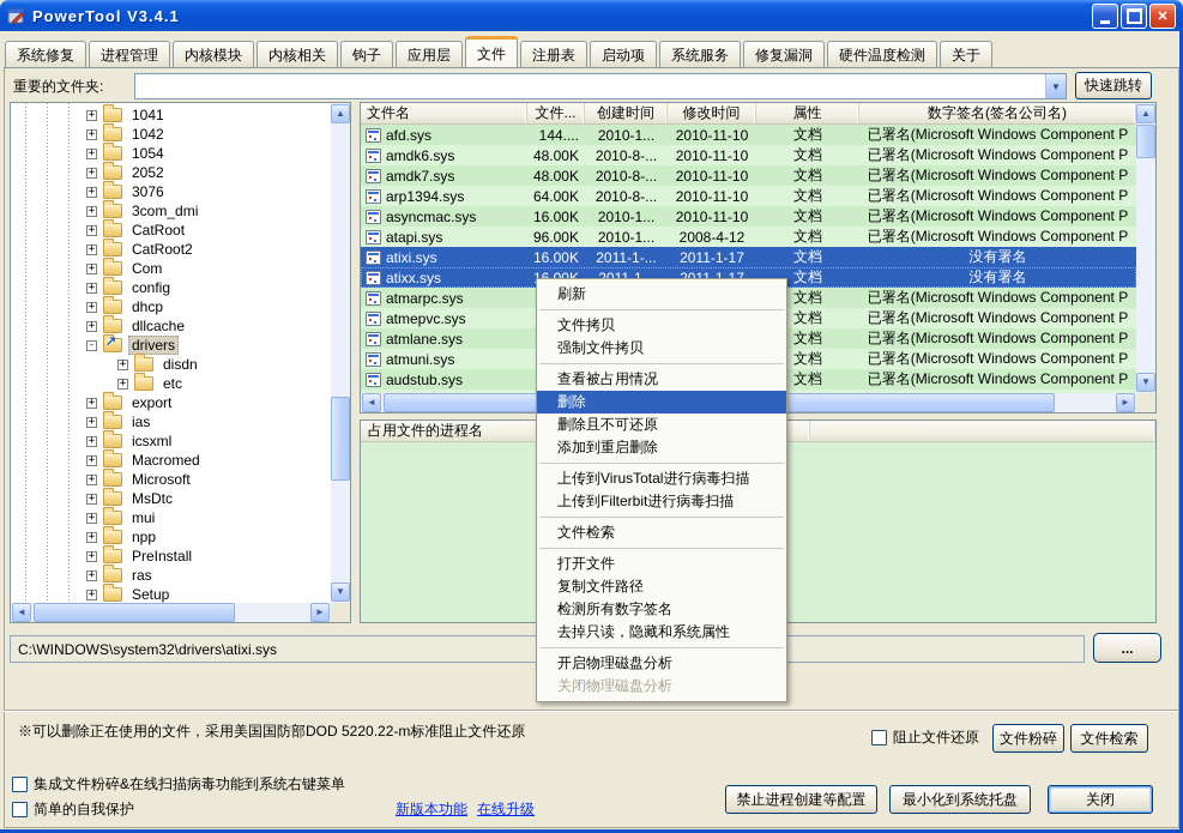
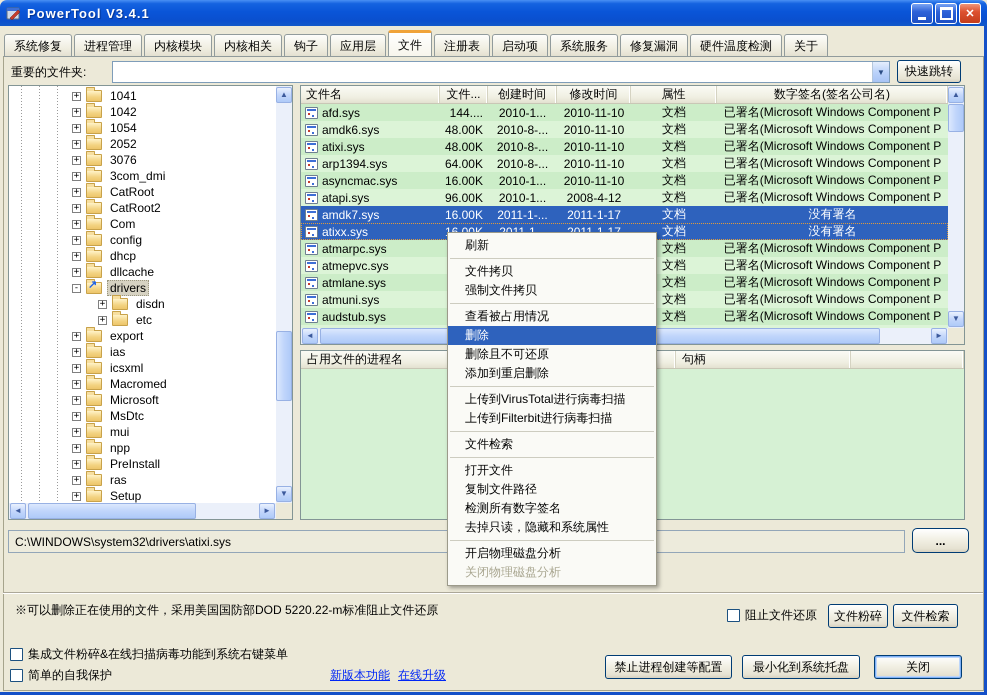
  PowerTool V3.4.1
  ✕
  系统修复
  进程管理
  内核模块
  内核相关
  钩子
  应用层
  文件
  注册表
  启动项
  系统服务
  修复漏洞
  硬件温度检测
  关于
  重要的文件夹:
  ▼
  快速跳转
  +
  1041
  +
  1042
  +
  1054
  +
  2052
  +
  3076
  +
  3com_dmi
  +
  CatRoot
  +
  CatRoot2
  +
  Com
  +
  config
  +
  dhcp
  +
  dllcache
  -
  ↗
  drivers
  +
  disdn
  +
  etc
  +
  export
  +
  ias
  +
  icsxml
  +
  Macromed
  +
  Microsoft
  +
  MsDtc
  +
  mui
  +
  npp
  +
  PreInstall
  +
  ras
  +
  Setup
  ▲
  ▼
  ◄
  ►
  文件名
  文件...
  创建时间
  修改时间
  属性
  数字签名(签名公司名)
  afd.sys
  144....
  2010-1...
  2010-11-10
  文档
  已署名(Microsoft Windows Component P
  amdk6.sys
  48.00K
  2010-8-...
  2010-11-10
  文档
  已署名(Microsoft Windows Component P
- amdk7.sys
+ atixi.sys
  48.00K
  2010-8-...
  2010-11-10
  文档
  已署名(Microsoft Windows Component P
  arp1394.sys
  64.00K
  2010-8-...
  2010-11-10
  文档
  已署名(Microsoft Windows Component P
  asyncmac.sys
  16.00K
  2010-1...
  2010-11-10
  文档
  已署名(Microsoft Windows Component P
  atapi.sys
  96.00K
  2010-1...
  2008-4-12
  文档
  已署名(Microsoft Windows Component P
- atixi.sys
+ amdk7.sys
  16.00K
  2011-1-...
  2011-1-17
  文档
  没有署名
  atixx.sys
  文档
  没有署名
  atmarpc.sys
  文档
  已署名(Microsoft Windows Component P
  atmepvc.sys
  文档
  已署名(Microsoft Windows Component P
  atmlane.sys
  文档
  已署名(Microsoft Windows Component P
  atmuni.sys
  文档
  已署名(Microsoft Windows Component P
  audstub.sys
  文档
  已署名(Microsoft Windows Component P
  ▲
  ▼
  ◄
  ►
  占用文件的进程名
+ 句柄
  C:\WINDOWS\system32\drivers\atixi.sys
  ...
  ※可以删除正在使用的文件，采用美国国防部DOD 5220.22-m标准阻止文件还原
  阻止文件还原
  文件粉碎
  文件检索
  集成文件粉碎&在线扫描病毒功能到系统右键菜单
  简单的自我保护
  新版本功能
  在线升级
  禁止进程创建等配置
  最小化到系统托盘
  关闭
  刷新
  文件拷贝
  强制文件拷贝
  查看被占用情况
  删除
  删除且不可还原
  添加到重启删除
  上传到VirusTotal进行病毒扫描
  上传到Filterbit进行病毒扫描
  文件检索
  打开文件
  复制文件路径
  检测所有数字签名
  去掉只读，隐藏和系统属性
  开启物理磁盘分析
  关闭物理磁盘分析
